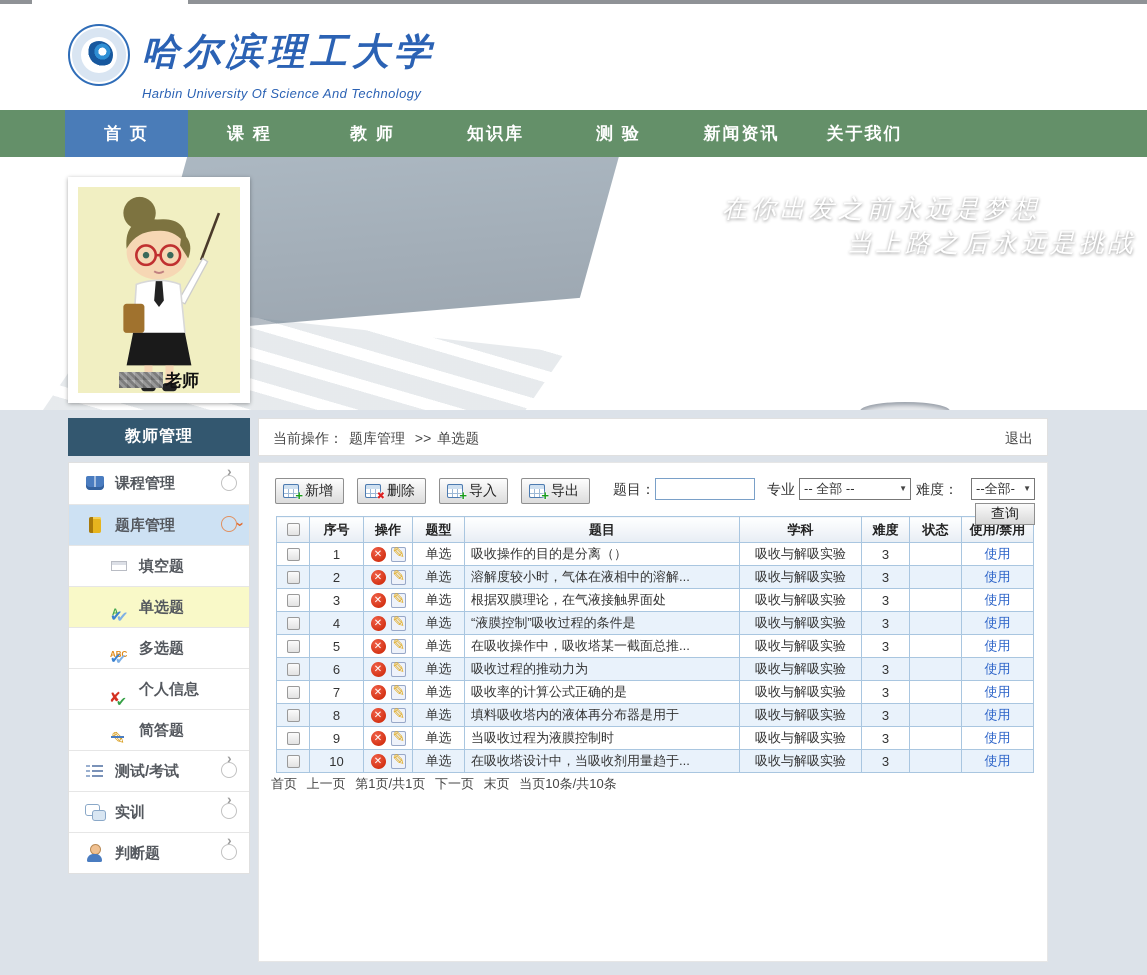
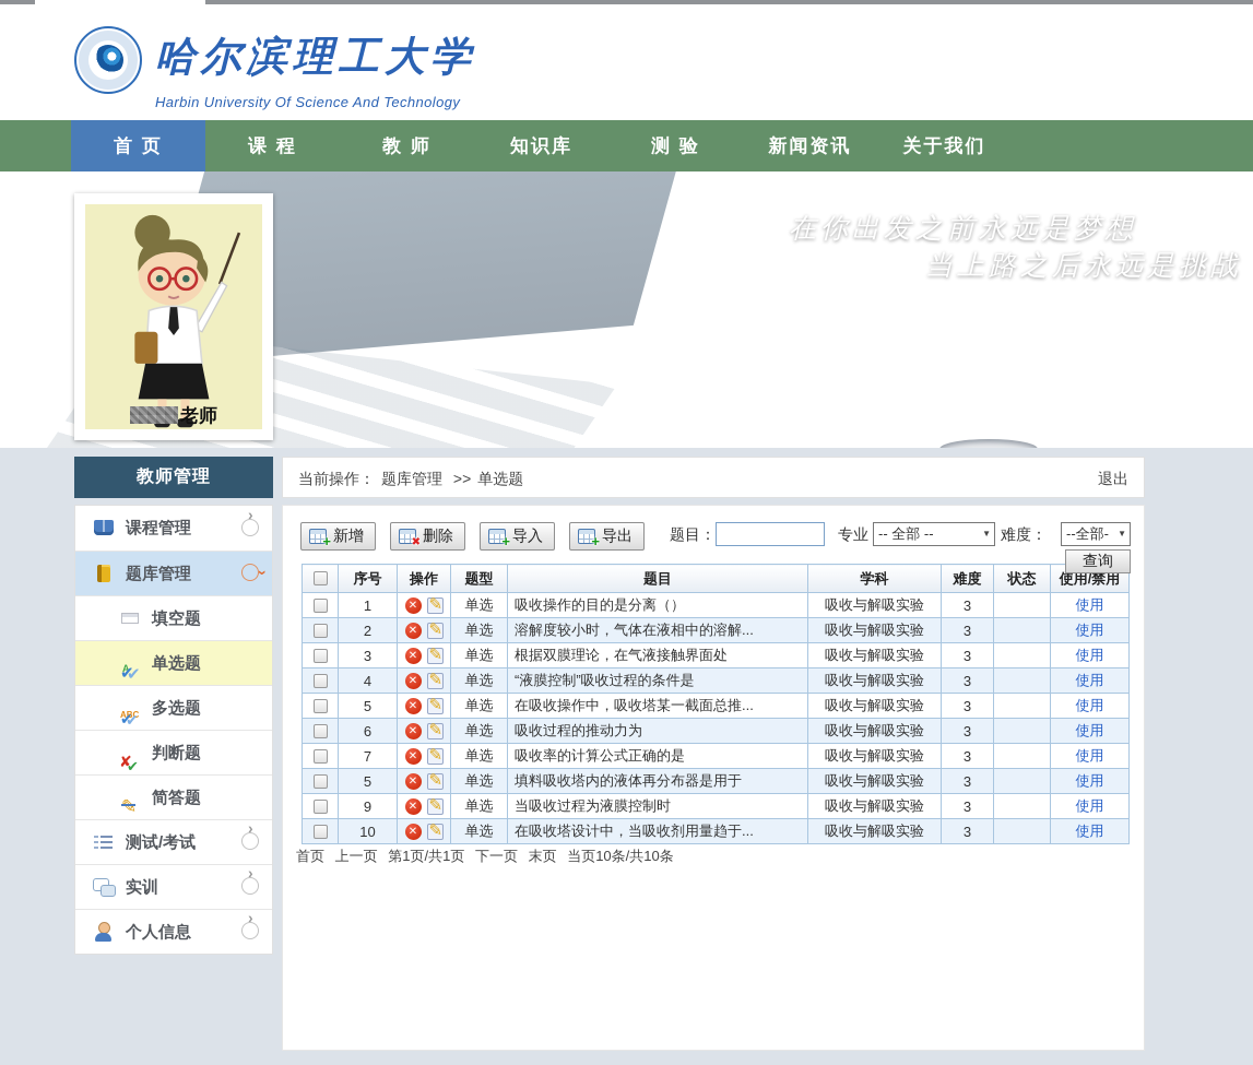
  哈尔滨理工大学
  Harbin University Of Science And Technology
  首 页
  课 程
  教 师
  知识库
  测 验
  新闻资讯
  关于我们
  在你出发之前永远是梦想
  当上路之后永远是挑战
  老师
  教师管理
  课程管理
  题库管理
  填空题
  单选题
  多选题
- 个人信息
+ 判断题
  简答题
  测试/考试
  实训
- 判断题
+ 个人信息
  当前操作： 题库管理 >> 单选题
  退出
  新增
  删除
  导入
  导出
  题目：
  专业
  -- 全部 --
  难度：
  --全部-
  查询
  	序号	操作	题型	题目	学科	难度	状态	使用/禁用
  	1		单选	吸收操作的目的是分离（）	吸收与解吸实验	3		使用
  	2		单选	溶解度较小时，气体在液相中的溶解...	吸收与解吸实验	3		使用
  	3		单选	根据双膜理论，在气液接触界面处	吸收与解吸实验	3		使用
  	4		单选	“液膜控制”吸收过程的条件是	吸收与解吸实验	3		使用
  	5		单选	在吸收操作中，吸收塔某一截面总推...	吸收与解吸实验	3		使用
  	6		单选	吸收过程的推动力为	吸收与解吸实验	3		使用
  	7		单选	吸收率的计算公式正确的是	吸收与解吸实验	3		使用
- 	8		单选	填料吸收塔内的液体再分布器是用于	吸收与解吸实验	3		使用
+ 	5		单选	填料吸收塔内的液体再分布器是用于	吸收与解吸实验	3		使用
  	9		单选	当吸收过程为液膜控制时	吸收与解吸实验	3		使用
  	10		单选	在吸收塔设计中，当吸收剂用量趋于...	吸收与解吸实验	3		使用
  首页 上一页 第1页/共1页 下一页 末页 当页10条/共10条
